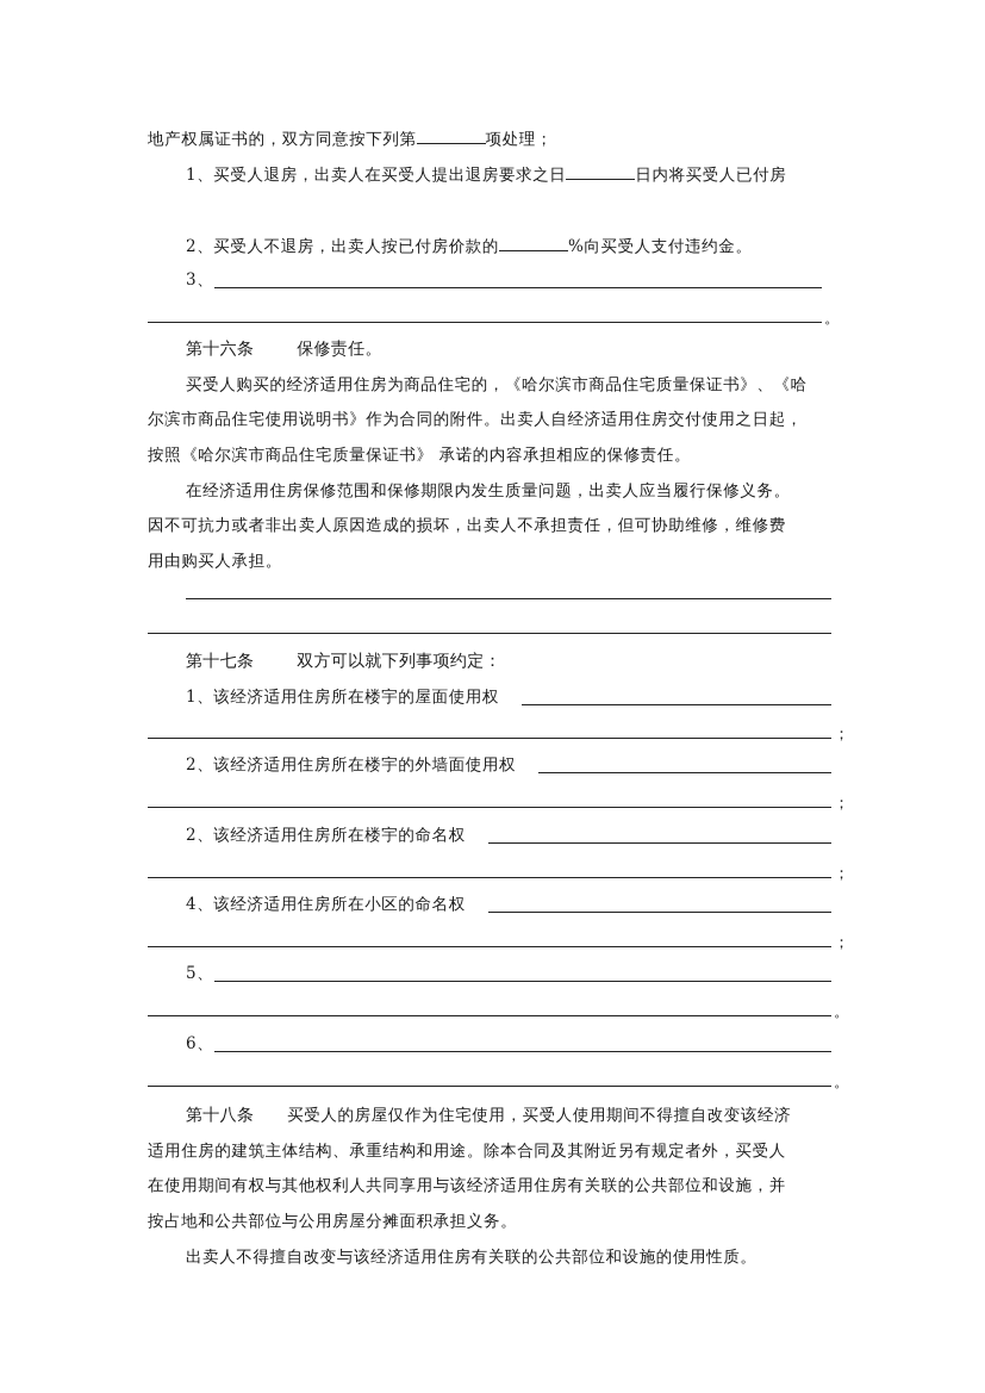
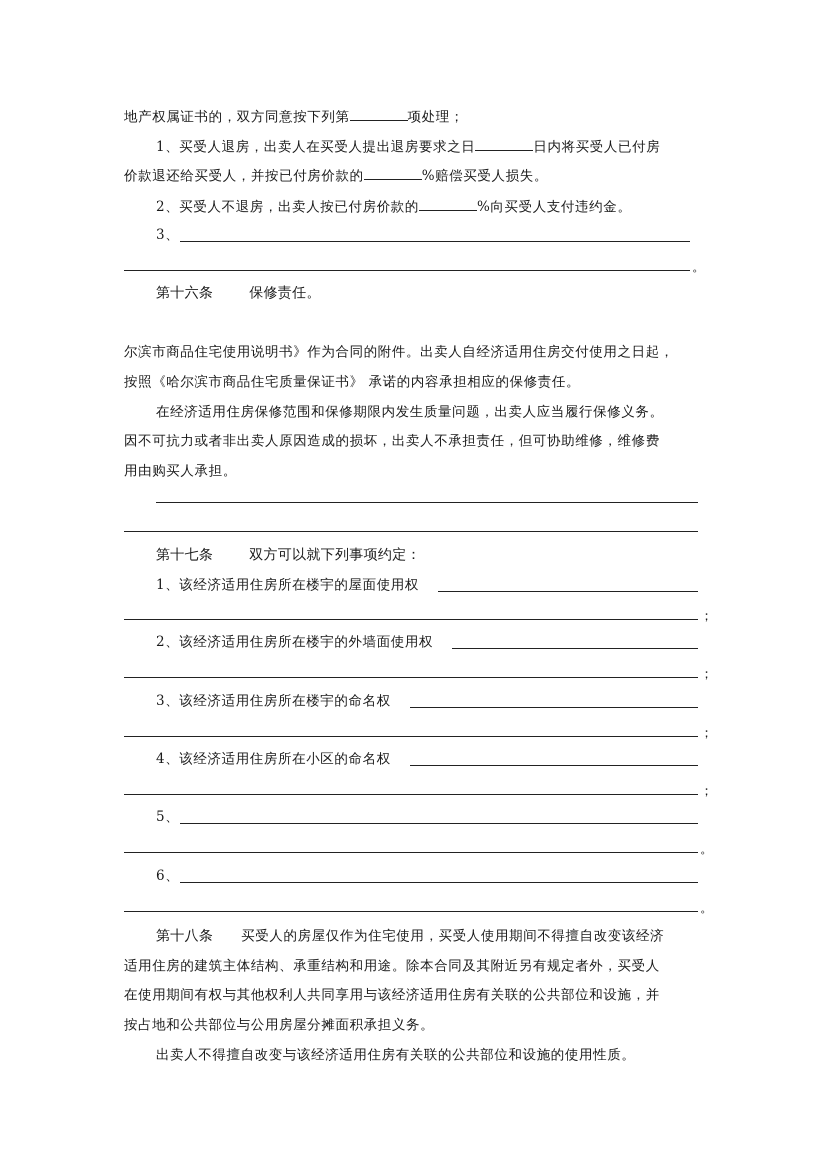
  地产权属证书的，双方同意按下列第 项处理；
  1、买受人退房，出卖人在买受人提出退房要求之日 日内将买受人已付房
+ 价款退还给买受人，并按已付房价款的 %赔偿买受人损失。
  2、买受人不退房，出卖人按已付房价款的 %向买受人支付违约金。
  3、
  。
  第十六条 保修责任。
- 买受人购买的经济适用住房为商品住宅的，《哈尔滨市商品住宅质量保证书》、《哈
  尔滨市商品住宅使用说明书》作为合同的附件。出卖人自经济适用住房交付使用之日起，
  按照《哈尔滨市商品住宅质量保证书》 承诺的内容承担相应的保修责任。
  在经济适用住房保修范围和保修期限内发生质量问题，出卖人应当履行保修义务。
  因不可抗力或者非出卖人原因造成的损坏，出卖人不承担责任，但可协助维修，维修费
  用由购买人承担。
  第十七条 双方可以就下列事项约定：
  1、该经济适用住房所在楼宇的屋面使用权
  ；
  2、该经济适用住房所在楼宇的外墙面使用权
  ；
- 2、该经济适用住房所在楼宇的命名权
+ 3、该经济适用住房所在楼宇的命名权
  ；
  4、该经济适用住房所在小区的命名权
  ；
  5、
  。
  6、
  。
  第十八条 买受人的房屋仅作为住宅使用，买受人使用期间不得擅自改变该经济
  适用住房的建筑主体结构、承重结构和用途。除本合同及其附近另有规定者外，买受人
  在使用期间有权与其他权利人共同享用与该经济适用住房有关联的公共部位和设施，并
  按占地和公共部位与公用房屋分摊面积承担义务。
  出卖人不得擅自改变与该经济适用住房有关联的公共部位和设施的使用性质。
